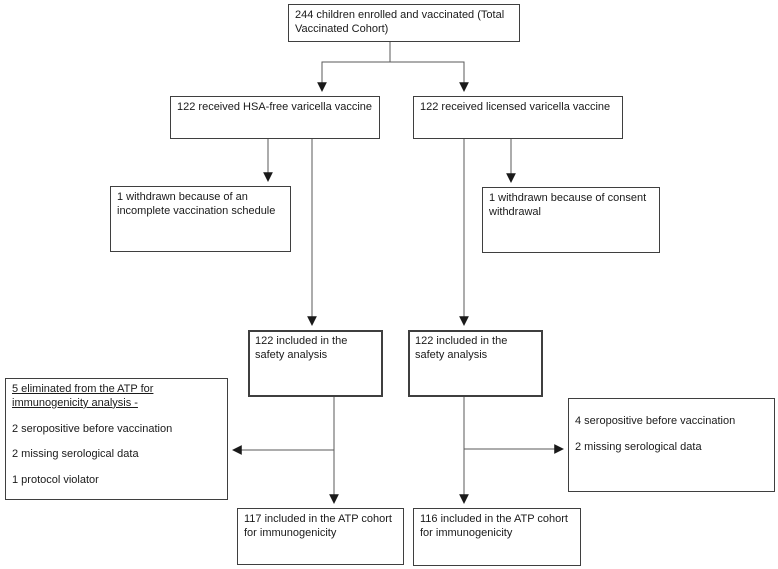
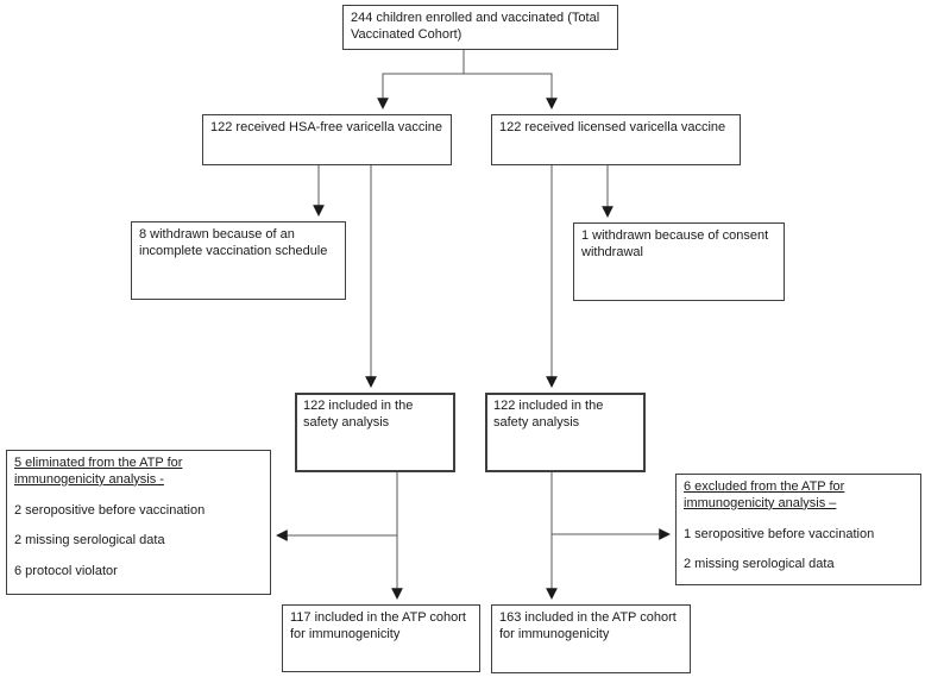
  244 children enrolled and vaccinated (Total Vaccinated Cohort)
  122 received HSA-free varicella vaccine
  122 received licensed varicella vaccine
- 1 withdrawn because of an incomplete vaccination schedule
+ 8 withdrawn because of an incomplete vaccination schedule
  1 withdrawn because of consent withdrawal
  122 included in the safety analysis
  122 included in the safety analysis
  5 eliminated from the ATP for immunogenicity analysis -
  2 seropositive before vaccination
  2 missing serological data
- 1 protocol violator
+ 6 protocol violator
+ 6 excluded from the ATP for immunogenicity analysis –
- 4 seropositive before vaccination
+ 1 seropositive before vaccination
  2 missing serological data
  117 included in the ATP cohort for immunogenicity
- 116 included in the ATP cohort for immunogenicity
+ 163 included in the ATP cohort for immunogenicity
